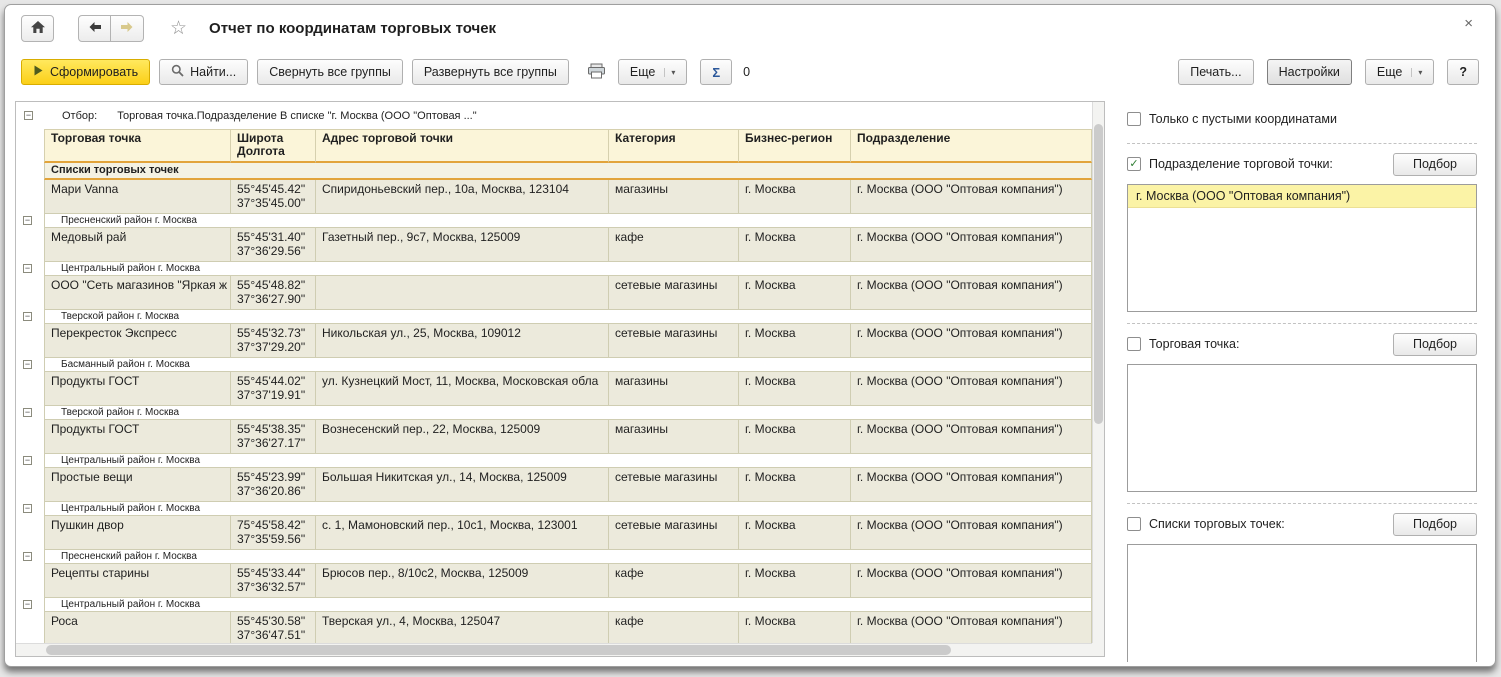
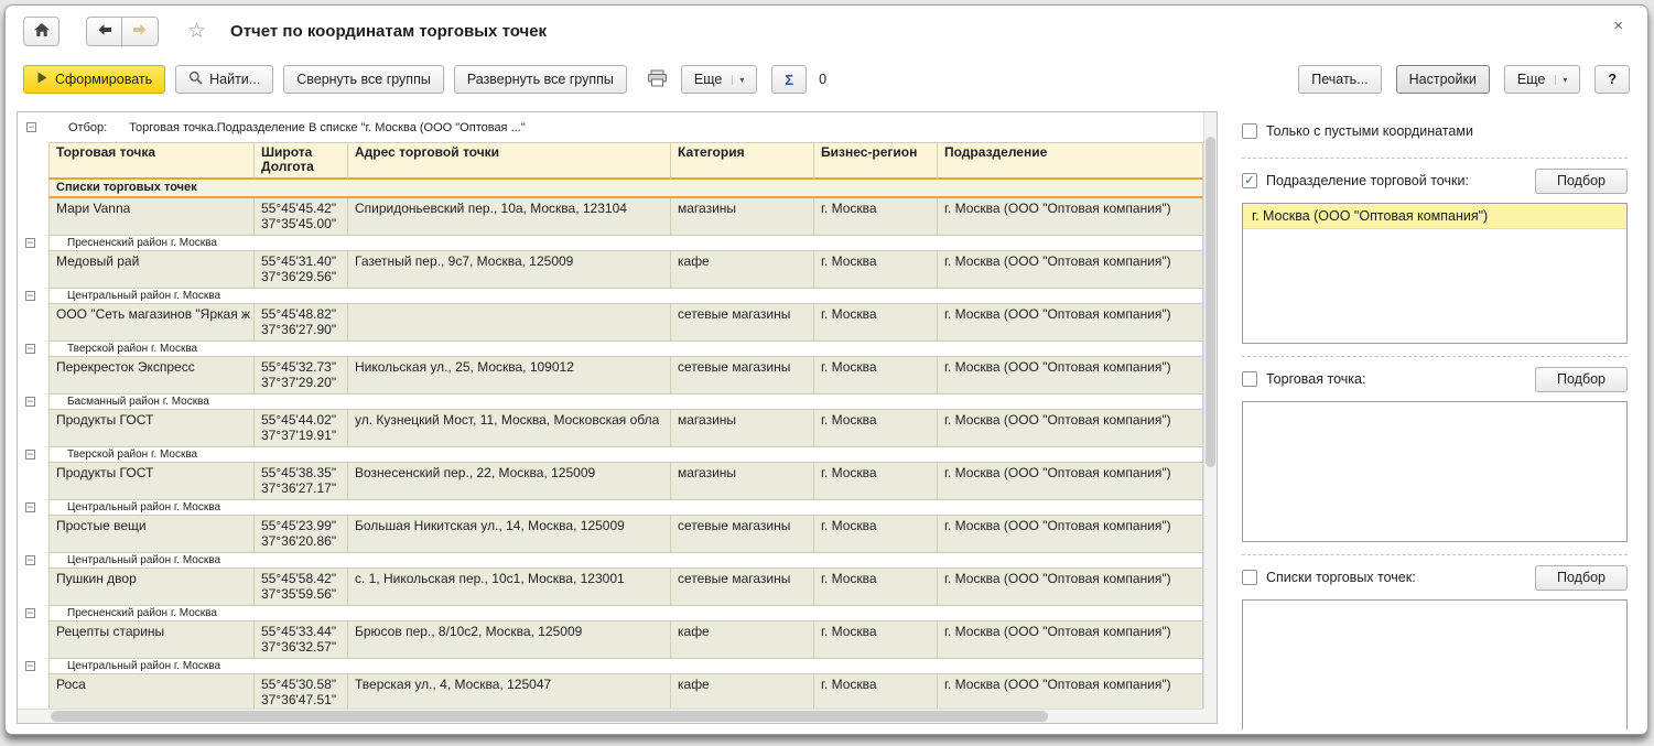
  ☆
  Отчет по координатам торговых точек
  ×
  Сформировать
  Найти...
  Свернуть все группы
  Развернуть все группы
  Еще
  Σ
  0
  Печать...
  Настройки
  Еще
  ?
  Отбор: Торговая точка.Подразделение В списке "г. Москва (ООО "Оптовая ..."
  Торговая точка
  Широта
  Долгота
  Адрес торговой точки
  Категория
  Бизнес-регион
  Подразделение
  Списки торговых точек
  Мари Vanna
  55°45'45.42"
  37°35'45.00"
  Спиридоньевский пер., 10а, Москва, 123104
  магазины
  г. Москва
  г. Москва (ООО "Оптовая компания")
  Пресненский район г. Москва
  Медовый рай
  55°45'31.40"
  37°36'29.56"
  Газетный пер., 9с7, Москва, 125009
  кафе
  г. Москва
  г. Москва (ООО "Оптовая компания")
  Центральный район г. Москва
  ООО "Сеть магазинов "Яркая ж
  55°45'48.82"
  37°36'27.90"
  сетевые магазины
  г. Москва
  г. Москва (ООО "Оптовая компания")
  Тверской район г. Москва
  Перекресток Экспресс
  55°45'32.73"
  37°37'29.20"
  Никольская ул., 25, Москва, 109012
  сетевые магазины
  г. Москва
  г. Москва (ООО "Оптовая компания")
  Басманный район г. Москва
  Продукты ГОСТ
  55°45'44.02"
  37°37'19.91"
  ул. Кузнецкий Мост, 11, Москва, Московская обла
  магазины
  г. Москва
  г. Москва (ООО "Оптовая компания")
  Тверской район г. Москва
  Продукты ГОСТ
  55°45'38.35"
  37°36'27.17"
  Вознесенский пер., 22, Москва, 125009
  магазины
  г. Москва
  г. Москва (ООО "Оптовая компания")
  Центральный район г. Москва
  Простые вещи
  55°45'23.99"
  37°36'20.86"
  Большая Никитская ул., 14, Москва, 125009
  сетевые магазины
  г. Москва
  г. Москва (ООО "Оптовая компания")
  Центральный район г. Москва
  Пушкин двор
- 75°45'58.42"
+ 55°45'58.42"
  37°35'59.56"
- с. 1, Мамоновский пер., 10с1, Москва, 123001
+ с. 1, Никольская пер., 10с1, Москва, 123001
  сетевые магазины
  г. Москва
  г. Москва (ООО "Оптовая компания")
  Пресненский район г. Москва
  Рецепты старины
  55°45'33.44"
  37°36'32.57"
  Брюсов пер., 8/10с2, Москва, 125009
  кафе
  г. Москва
  г. Москва (ООО "Оптовая компания")
  Центральный район г. Москва
  Роса
  55°45'30.58"
  37°36'47.51"
  Тверская ул., 4, Москва, 125047
  кафе
  г. Москва
  г. Москва (ООО "Оптовая компания")
  Только с пустыми координатами
  ✓
  Подразделение торговой точки:
  Подбор
  г. Москва (ООО "Оптовая компания")
  Торговая точка:
  Подбор
  Списки торговых точек:
  Подбор
